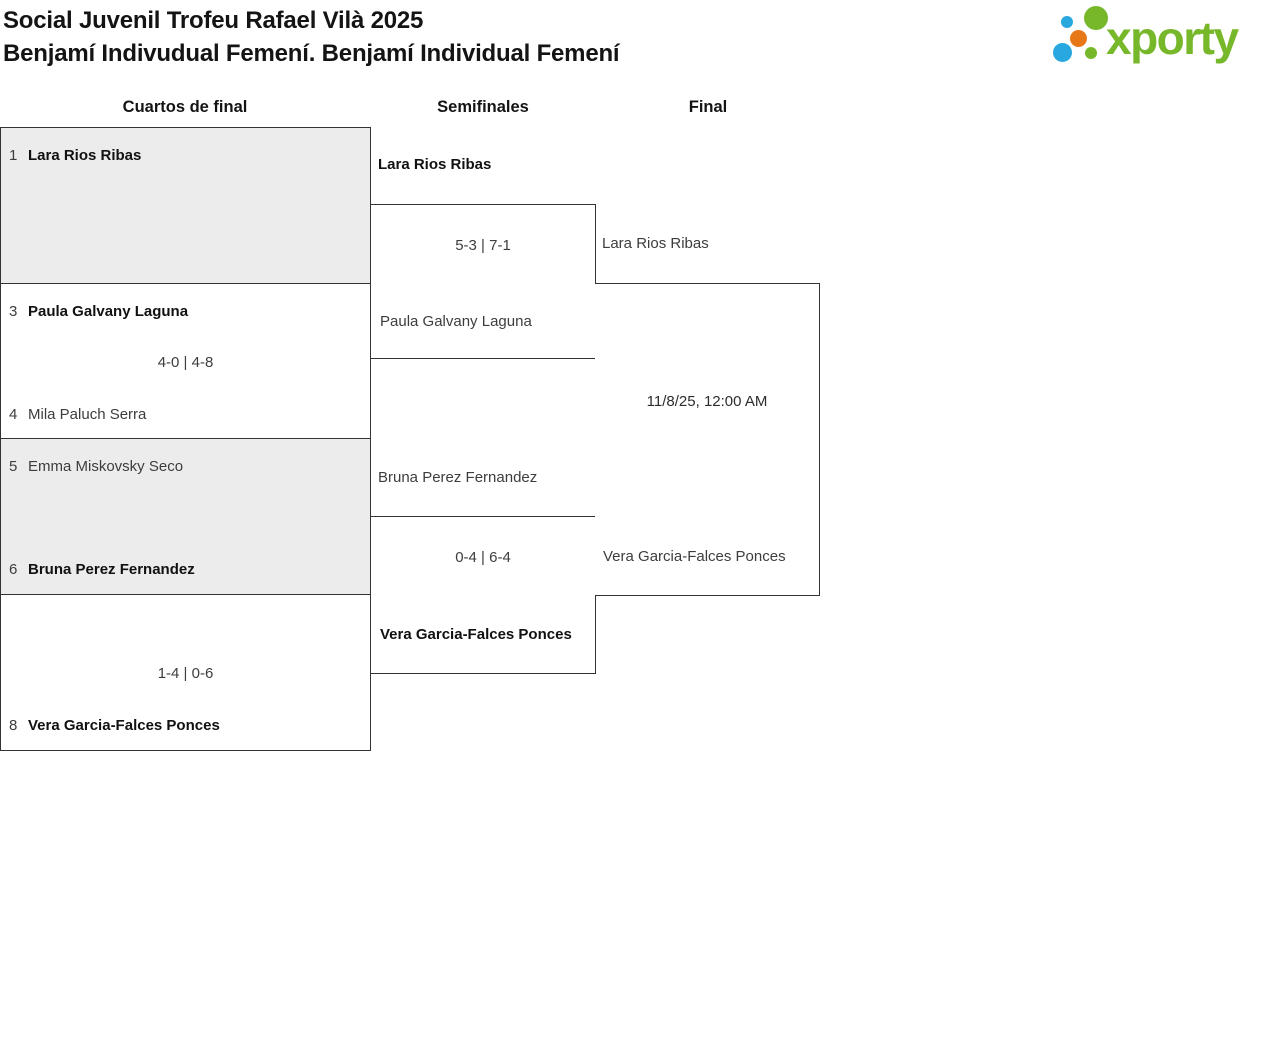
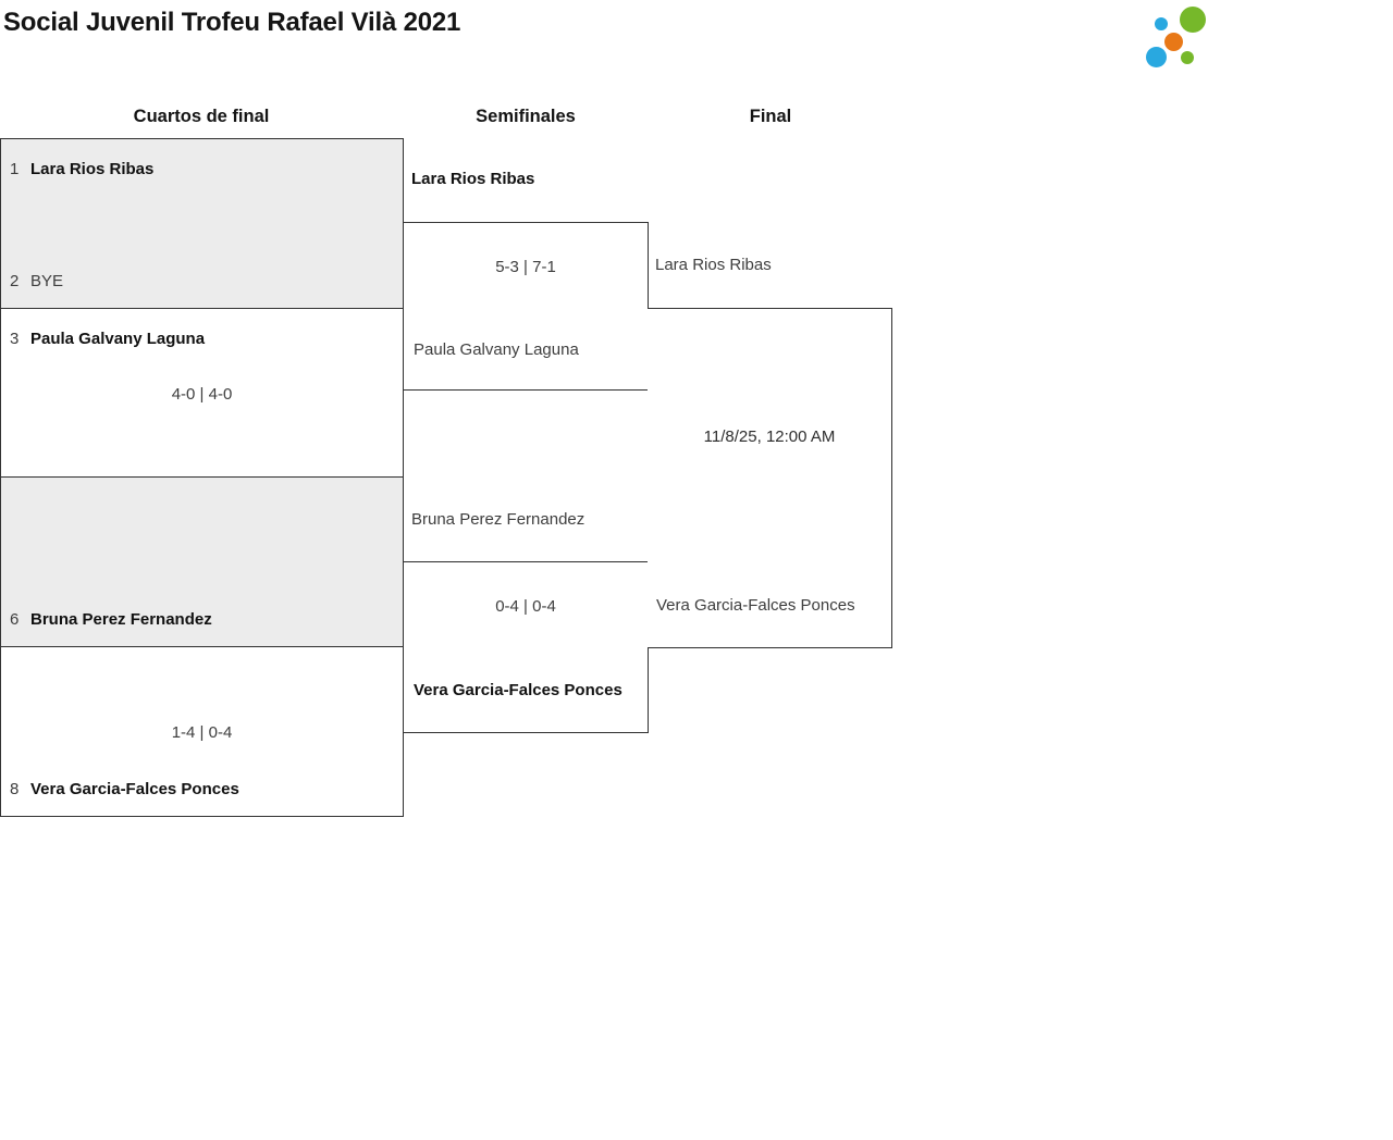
- Social Juvenil Trofeu Rafael Vilà 2025
+ Social Juvenil Trofeu Rafael Vilà 2021
- Benjamí Indivudual Femení. Benjamí Individual Femení
- xporty
  Cuartos de final
  Semifinales
  Final
  1
  Lara Rios Ribas
+ 2
+ BYE
  3
  Paula Galvany Laguna
- 4-0 | 4-8
+ 4-0 | 4-0
- 4
- Mila Paluch Serra
- 5
- Emma Miskovsky Seco
  6
  Bruna Perez Fernandez
- 1-4 | 0-6
+ 1-4 | 0-4
  8
  Vera Garcia-Falces Ponces
  Lara Rios Ribas
  5-3 | 7-1
  Paula Galvany Laguna
  Bruna Perez Fernandez
- 0-4 | 6-4
+ 0-4 | 0-4
  Vera Garcia-Falces Ponces
  Lara Rios Ribas
  11/8/25, 12:00 AM
  Vera Garcia-Falces Ponces
